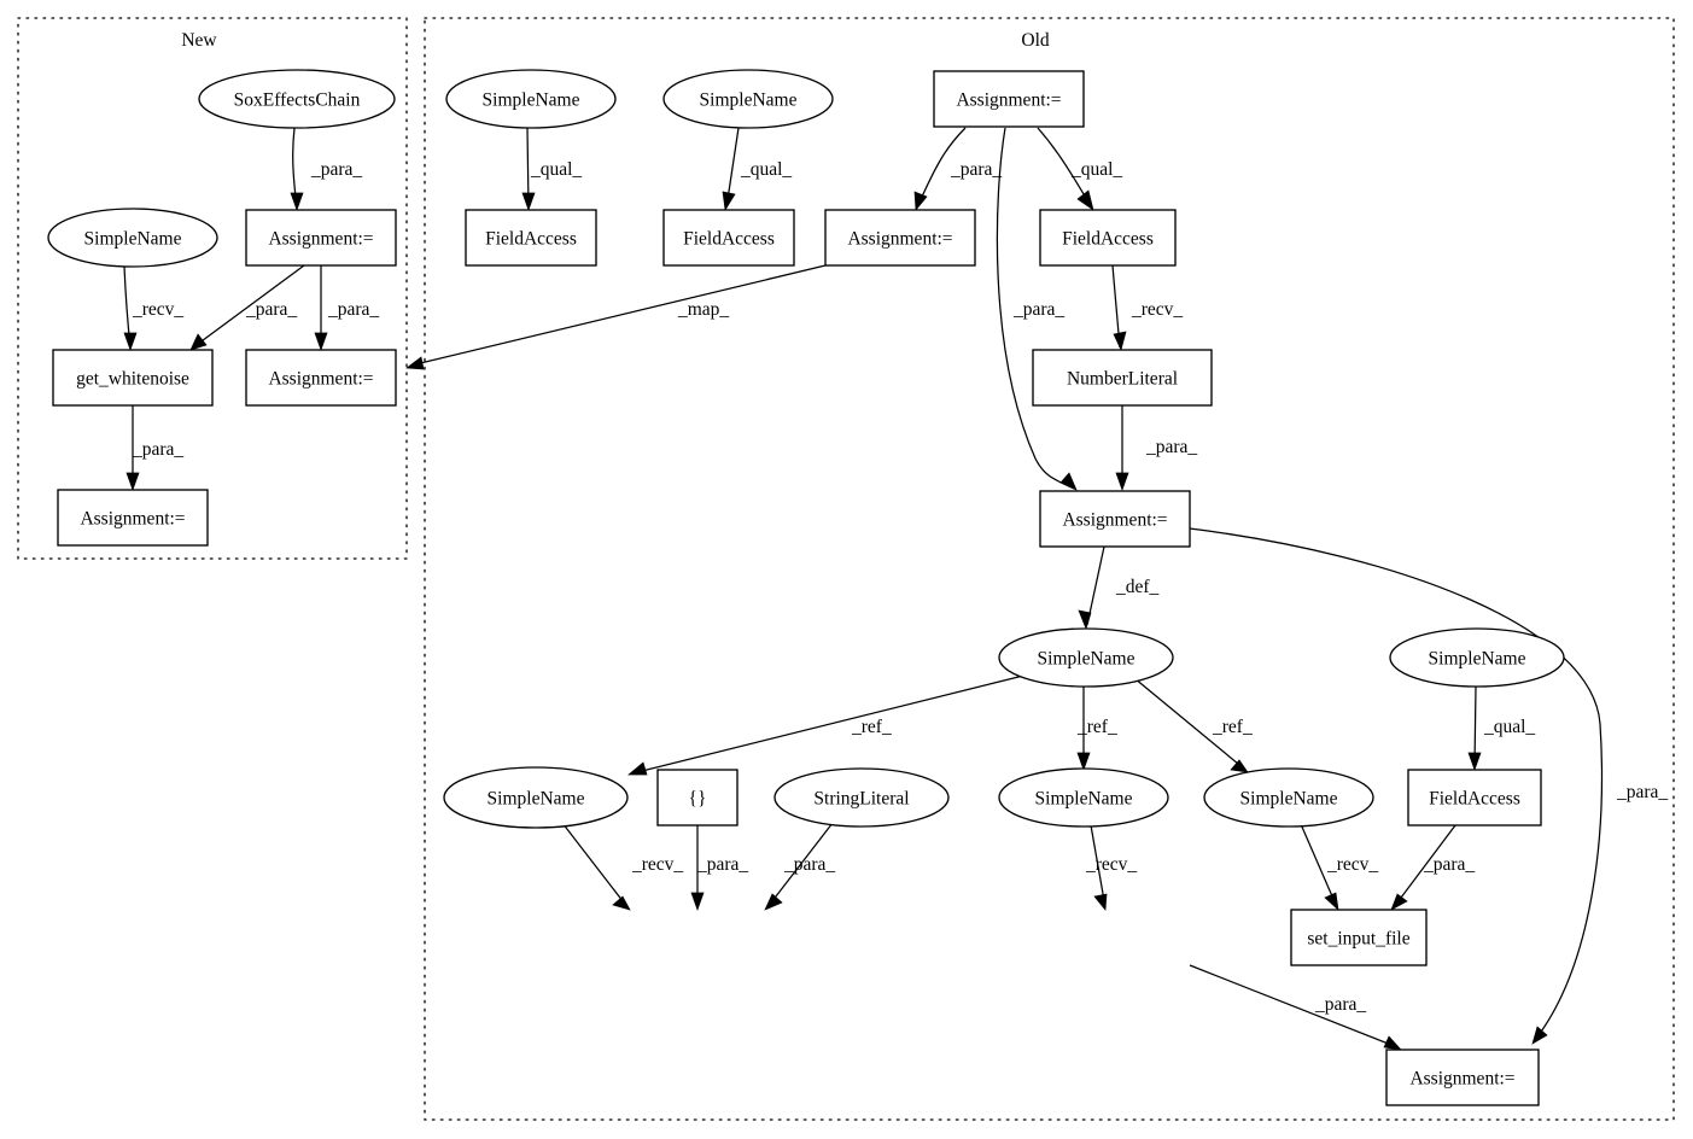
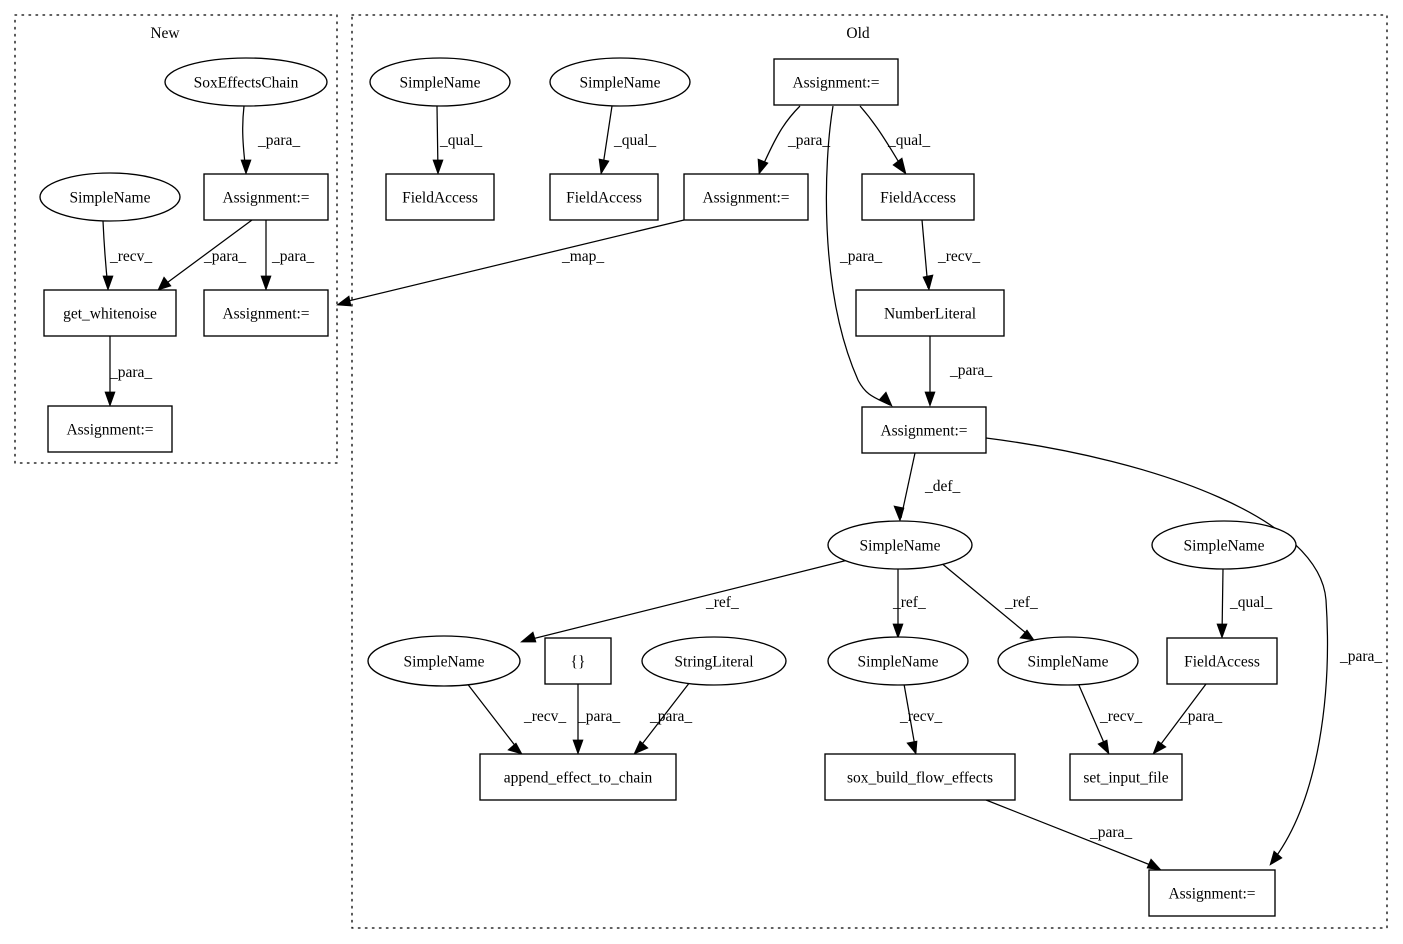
  New
  Old
  _para_
  _recv_
  _para_
  _para_
  _para_
  _qual_
  _qual_
  _para_
  _qual_
  _para_
  _recv_
  _para_
  _map_
  _def_
  _ref_
  _ref_
  _ref_
  _qual_
  _recv_
  _para_
  _para_
  _recv_
  _recv_
  _para_
  _para_
  _para_
  SoxEffectsChain
  SimpleName
  Assignment:=
  get_whitenoise
  Assignment:=
  Assignment:=
  SimpleName
  SimpleName
  Assignment:=
  FieldAccess
  FieldAccess
  Assignment:=
  FieldAccess
  NumberLiteral
  Assignment:=
  SimpleName
  SimpleName
  SimpleName
  {}
  StringLiteral
  SimpleName
  SimpleName
  FieldAccess
+ append_effect_to_chain
+ sox_build_flow_effects
  set_input_file
  Assignment:=
